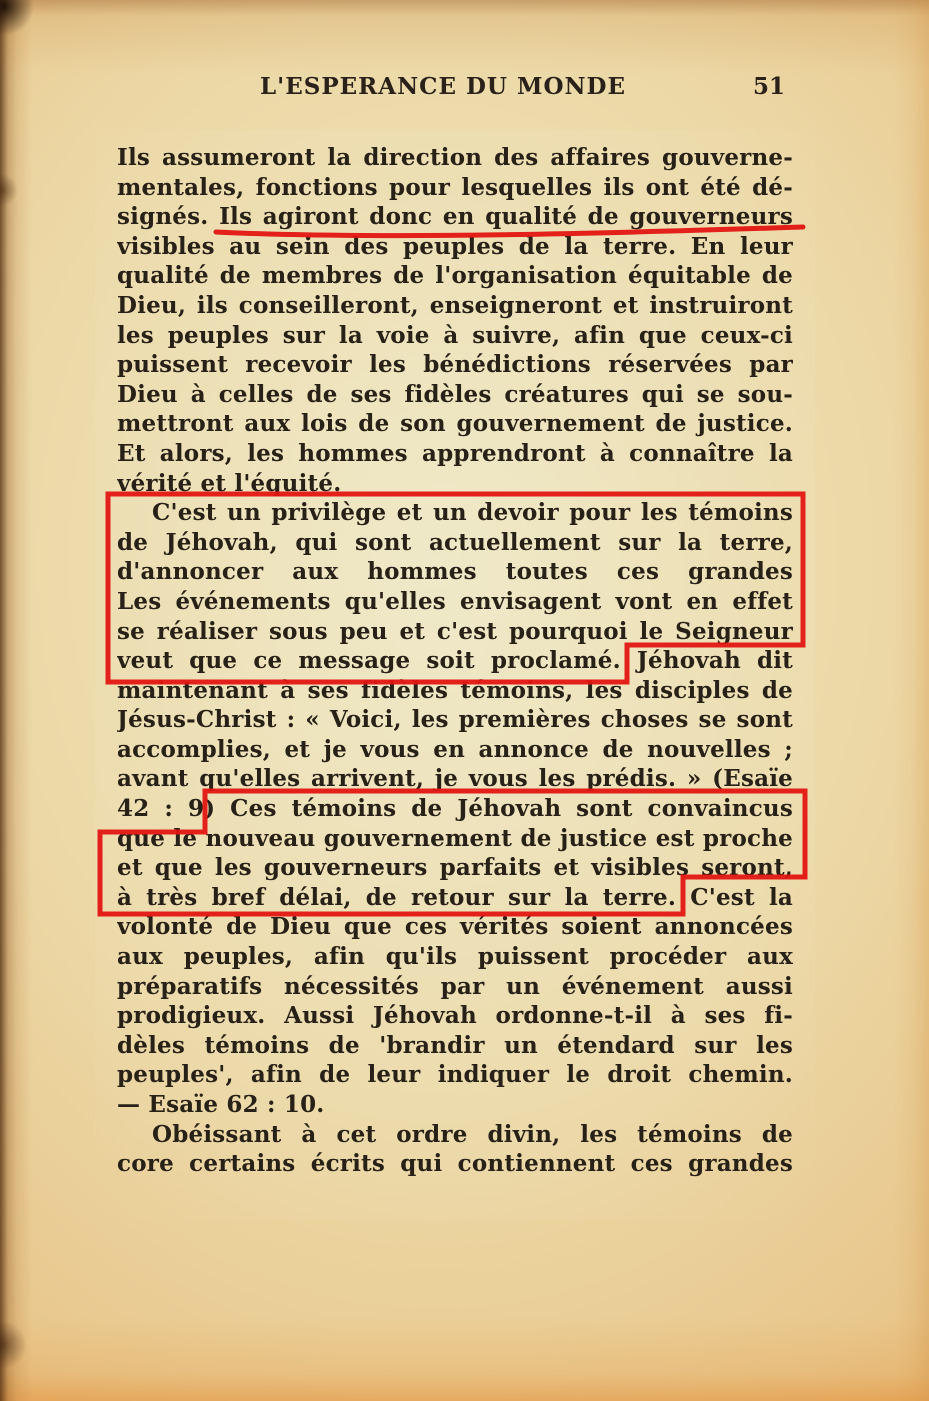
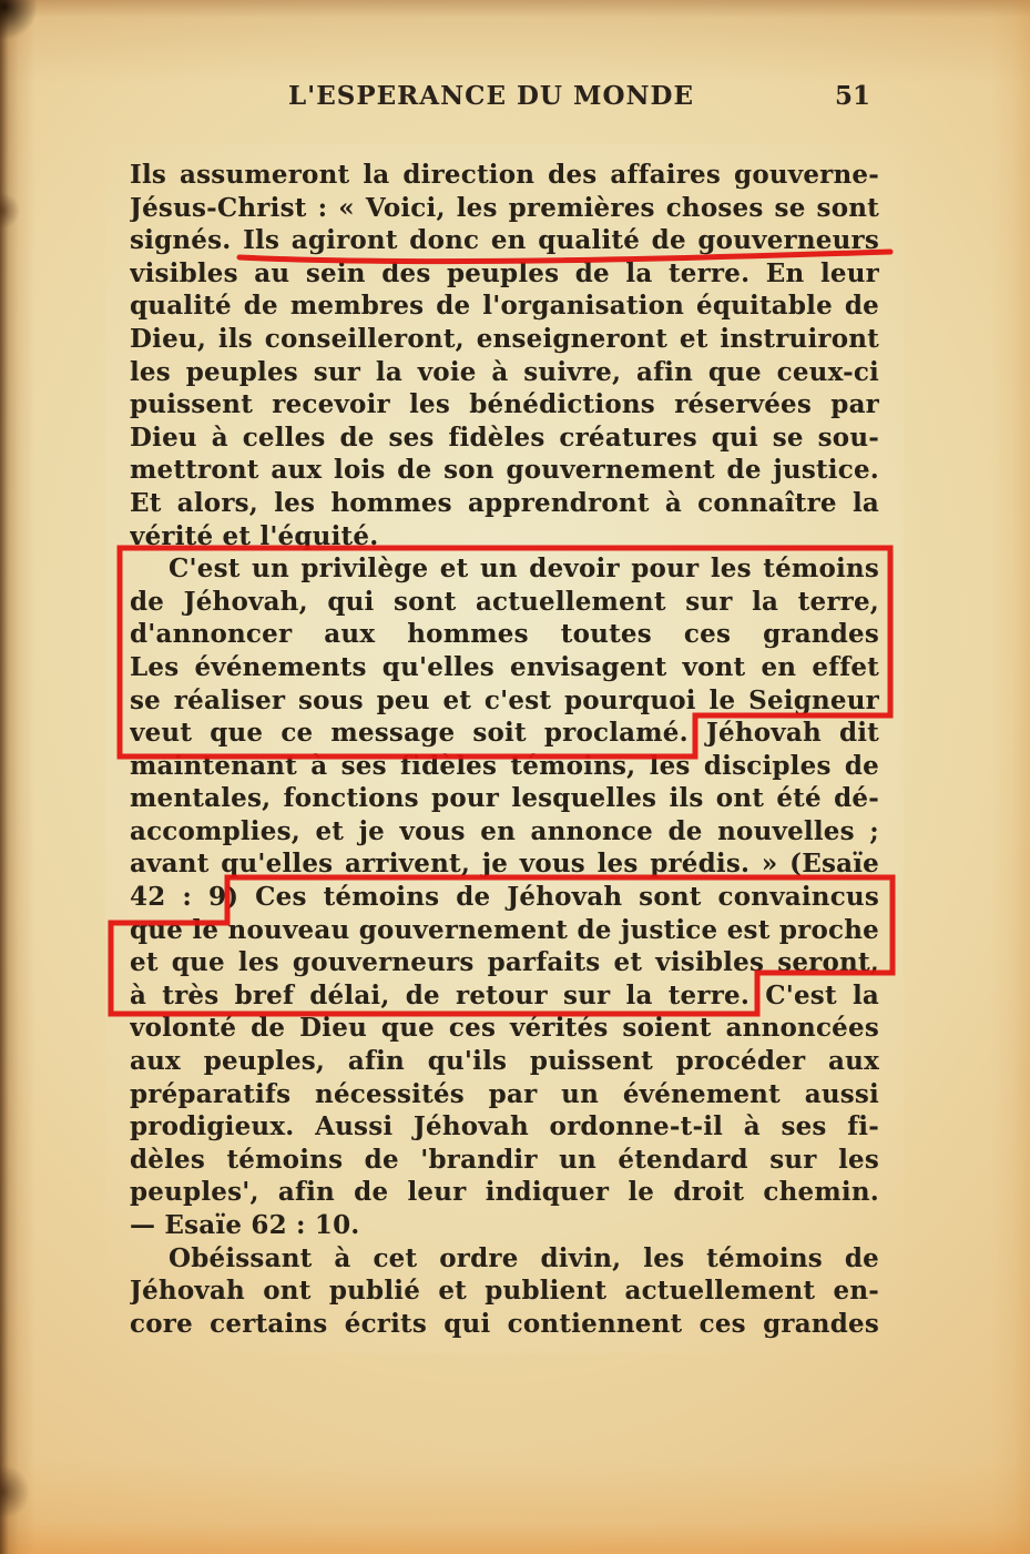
  L'ESPERANCE DU MONDE
  51
  Ils assumeront la direction des affaires gouverne-
- mentales, fonctions pour lesquelles ils ont été dé-
+ Jésus-Christ : « Voici, les premières choses se sont
  signés. Ils agiront donc en qualité de gouverneurs
  visibles au sein des peuples de la terre. En leur
  qualité de membres de l'organisation équitable de
  Dieu, ils conseilleront, enseigneront et instruiront
  les peuples sur la voie à suivre, afin que ceux-ci
  puissent recevoir les bénédictions réservées par
  Dieu à celles de ses fidèles créatures qui se sou-
  mettront aux lois de son gouvernement de justice.
  Et alors, les hommes apprendront à connaître la
  vérité et l'équité.
  C'est un privilège et un devoir pour les témoins
  de Jéhovah, qui sont actuellement sur la terre,
  d'annoncer aux hommes toutes ces grandes
  Les événements qu'elles envisagent vont en effet
  se réaliser sous peu et c'est pourquoi le Seigneur
  veut que ce message soit proclamé. Jéhovah dit
  maintenant à ses fidèles témoins, les disciples de
- Jésus-Christ : « Voici, les premières choses se sont
+ mentales, fonctions pour lesquelles ils ont été dé-
  accomplies, et je vous en annonce de nouvelles ;
  avant qu'elles arrivent, je vous les prédis. » (Esaïe
  42 : 9) Ces témoins de Jéhovah sont convaincus
  que le nouveau gouvernement de justice est proche
  et que les gouverneurs parfaits et visibles seront,
  à très bref délai, de retour sur la terre. C'est la
  volonté de Dieu que ces vérités soient annoncées
  aux peuples, afin qu'ils puissent procéder aux
  préparatifs nécessités par un événement aussi
  prodigieux. Aussi Jéhovah ordonne-t-il à ses fi-
  dèles témoins de 'brandir un étendard sur les
  peuples', afin de leur indiquer le droit chemin.
  — Esaïe 62 : 10.
  Obéissant à cet ordre divin, les témoins de
+ Jéhovah ont publié et publient actuellement en-
  core certains écrits qui contiennent ces grandes
